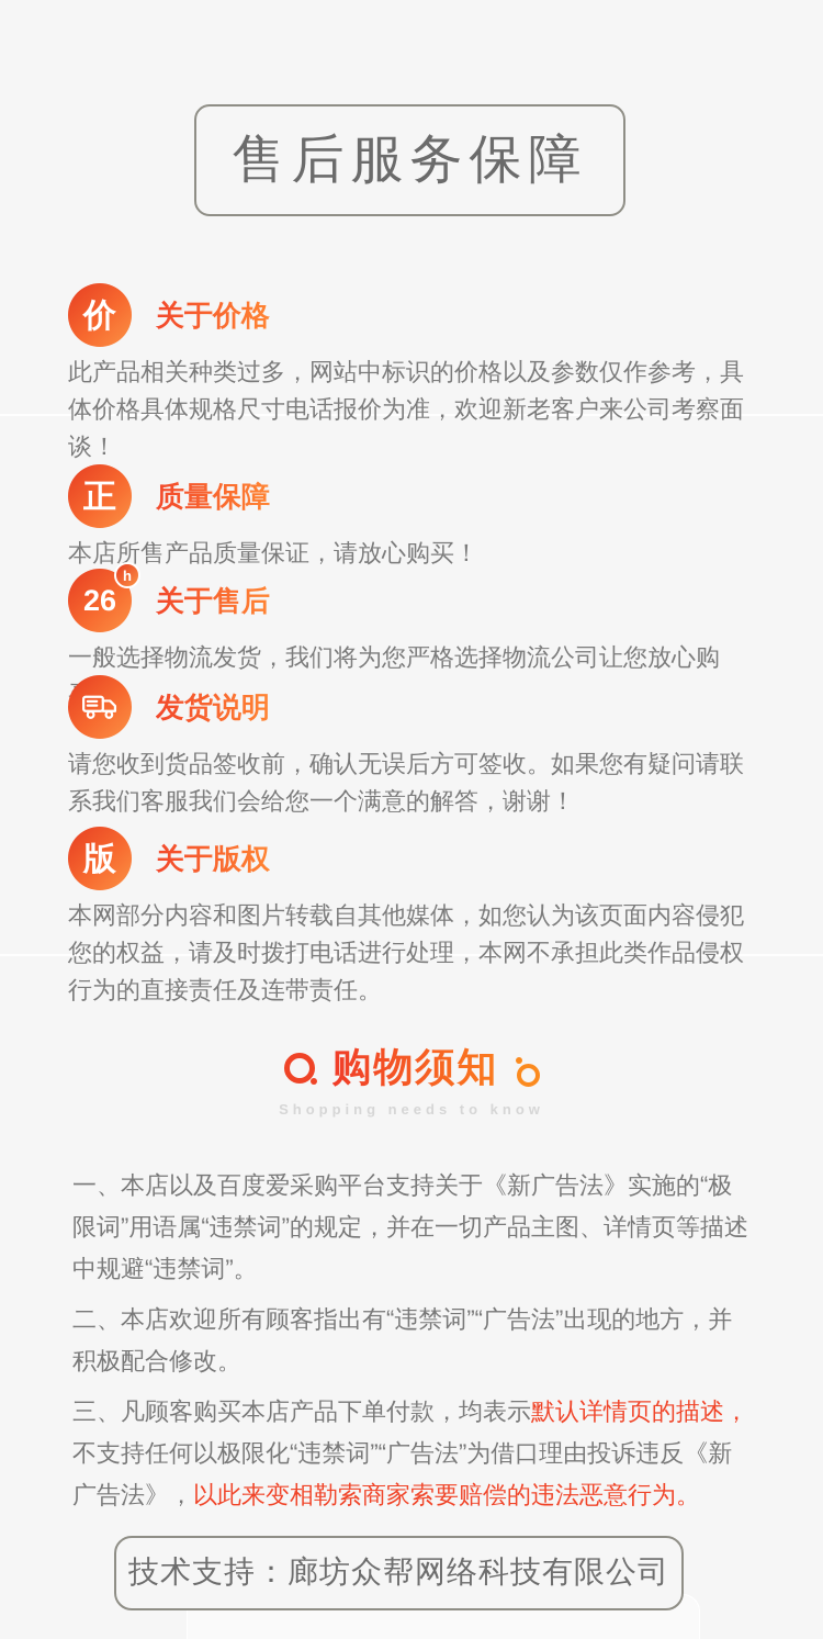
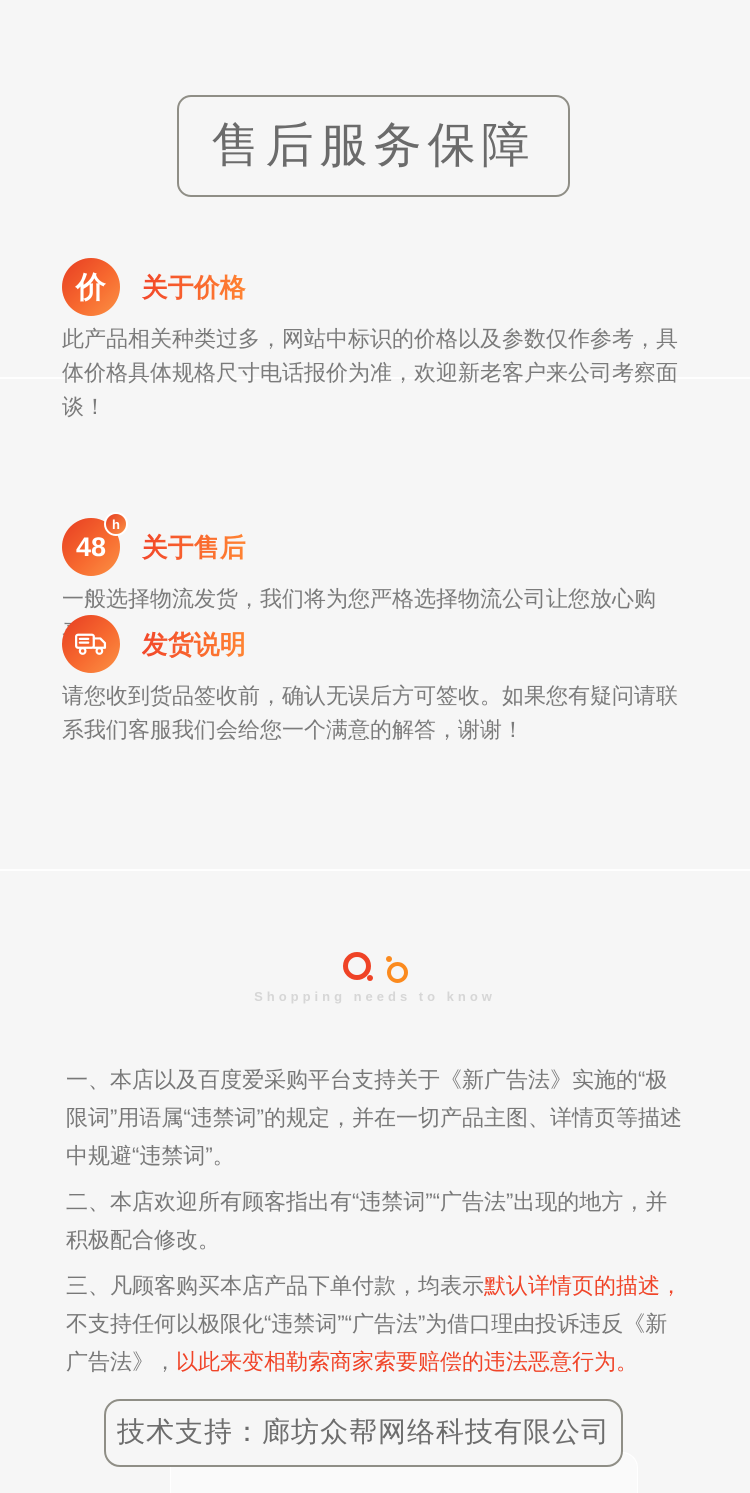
  售后服务保障
  价
  关于价格
  此产品相关种类过多，网站中标识的价格以及参数仅作参考，具体价格具体规格尺寸电话报价为准，欢迎新老客户来公司考察面谈！
- 正
- 质量保障
- 本店所售产品质量保证，请放心购买！
- 26
+ 48
  h
  关于售后
  一般选择物流发货，我们将为您严格选择物流公司让您放心购
  发货说明
  请您收到货品签收前，确认无误后方可签收。如果您有疑问请联系我们客服我们会给您一个满意的解答，谢谢！
- 版
- 关于版权
- 本网部分内容和图片转载自其他媒体，如您认为该页面内容侵犯您的权益，请及时拨打电话进行处理，本网不承担此类作品侵权行为的直接责任及连带责任。
- 购物须知
  Shopping needs to know
  一、本店以及百度爱采购平台支持关于《新广告法》实施的“极限词”用语属“违禁词”的规定，并在一切产品主图、详情页等描述中规避“违禁词”。
  二、本店欢迎所有顾客指出有“违禁词”“广告法”出现的地方，并积极配合修改。
  三、凡顾客购买本店产品下单付款，均表示默认详情页的描述，不支持任何以极限化“违禁词”“广告法”为借口理由投诉违反《新广告法》，以此来变相勒索商家索要赔偿的违法恶意行为。
  技术支持：廊坊众帮网络科技有限公司
